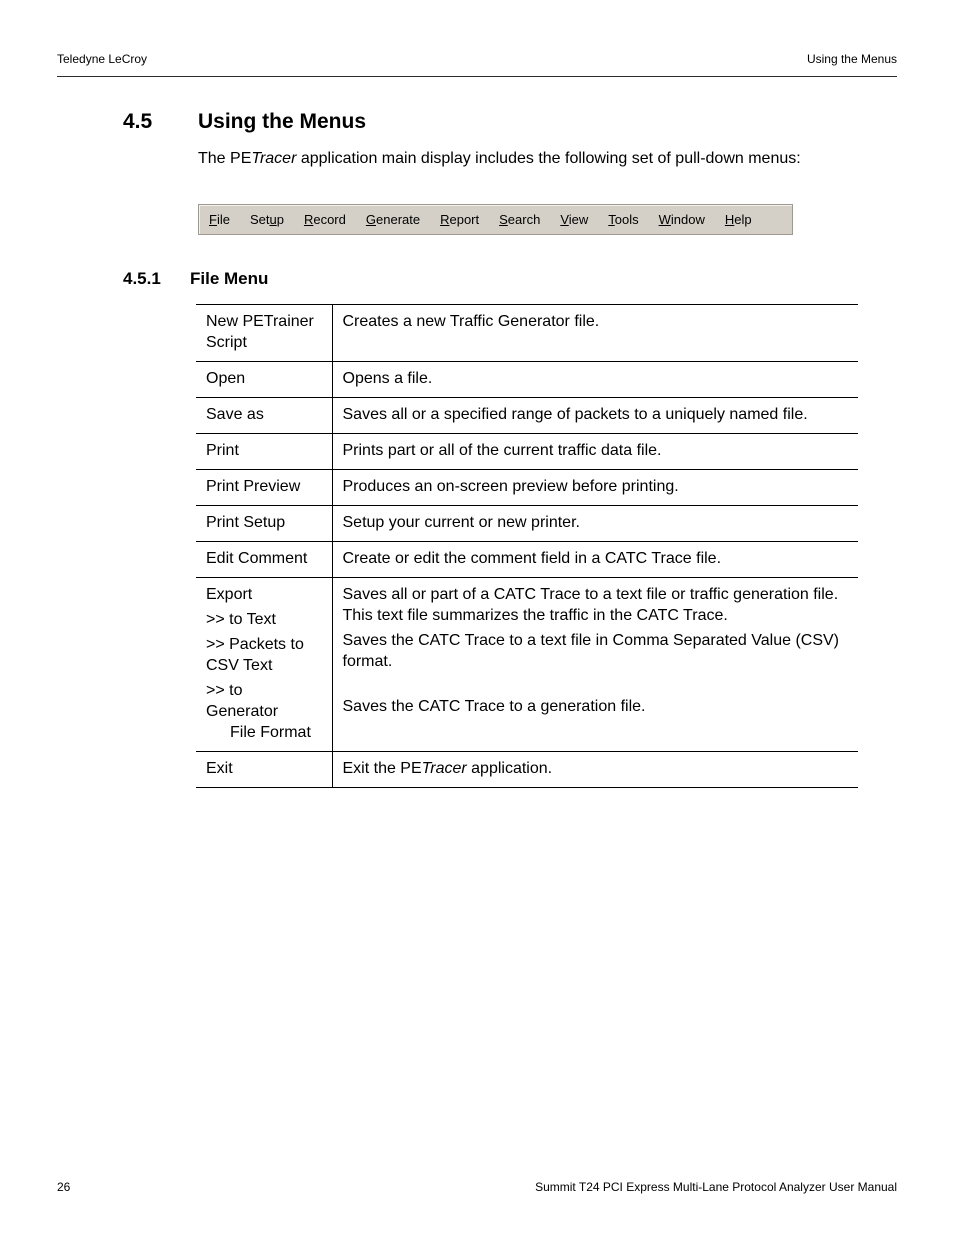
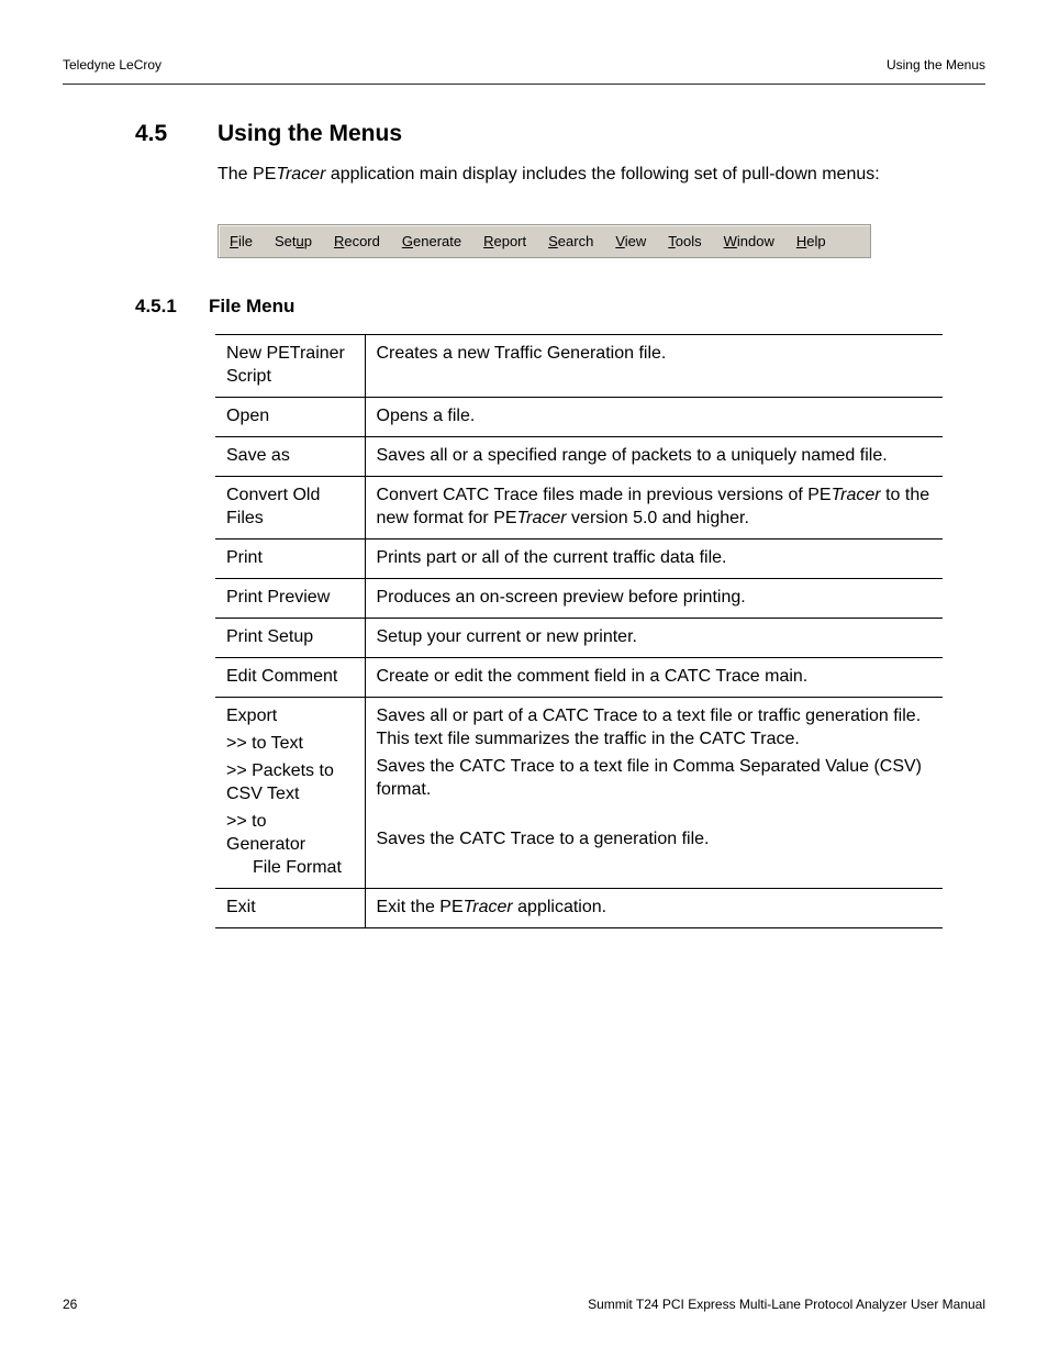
  Teledyne LeCroy
  Using the Menus
  4.5
  Using the Menus
  The PETracer application main display includes the following set of pull-down menus:
  File
  Setup
  Record
  Generate
  Report
  Search
  View
  Tools
  Window
  Help
  4.5.1
  File Menu
- New PETrainer Script	Creates a new Traffic Generator file.
+ New PETrainer Script	Creates a new Traffic Generation file.
  Open	Opens a file.
  Save as	Saves all or a specified range of packets to a uniquely named file.
+ Convert Old Files	Convert CATC Trace files made in previous versions of PETracer to the new format for PETracer version 5.0 and higher.
  Print	Prints part or all of the current traffic data file.
  Print Preview	Produces an on-screen preview before printing.
  Print Setup	Setup your current or new printer.
- Edit Comment	Create or edit the comment field in a CATC Trace file.
+ Edit Comment	Create or edit the comment field in a CATC Trace main.
  Export >> to Text >> Packets to CSV Text >> to Generator File Format	Saves all or part of a CATC Trace to a text file or traffic generation file. This text file summarizes the traffic in the CATC Trace. Saves the CATC Trace to a text file in Comma Separated Value (CSV) format. Saves the CATC Trace to a generation file.
  Exit	Exit the PETracer application.
  26
  Summit T24 PCI Express Multi-Lane Protocol Analyzer User Manual
